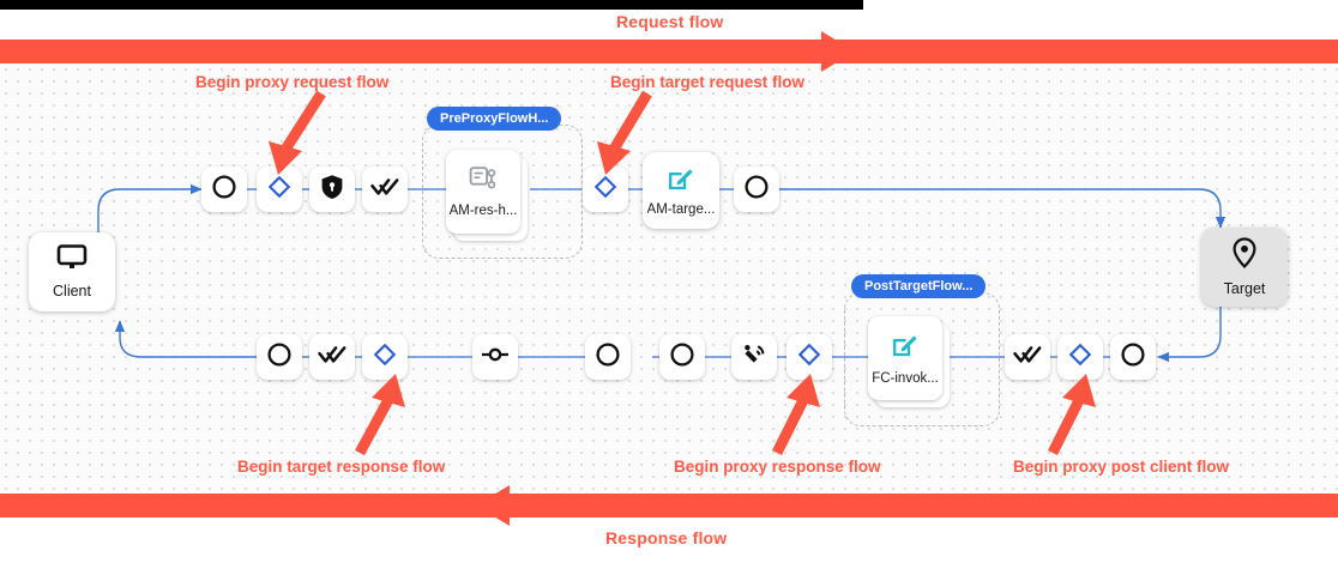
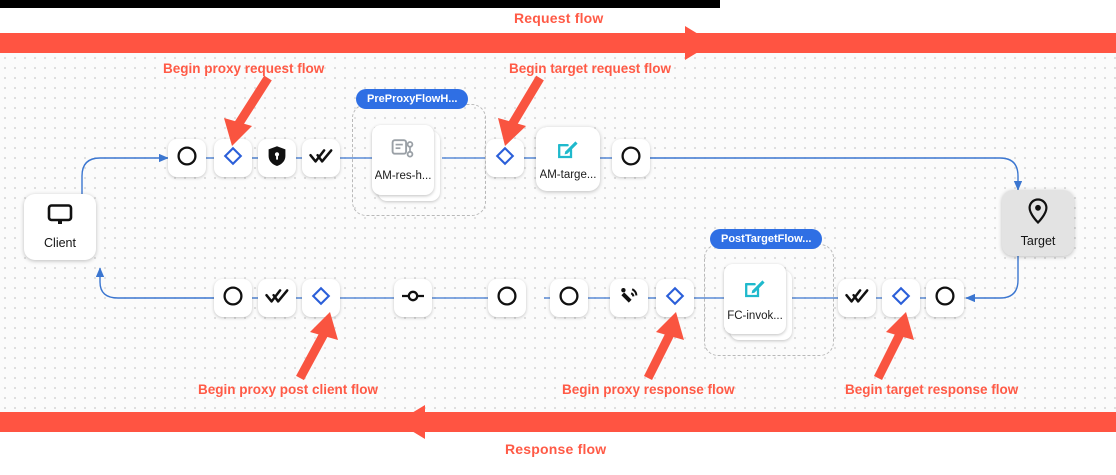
  Request flow
  Client
  Target
  PreProxyFlowH...
  AM-res-h...
  AM-targe...
  PostTargetFlow...
  FC-invok...
  Begin proxy request flow
  Begin target request flow
- Begin target response flow
+ Begin proxy post client flow
  Begin proxy response flow
- Begin proxy post client flow
+ Begin target response flow
  Response flow
